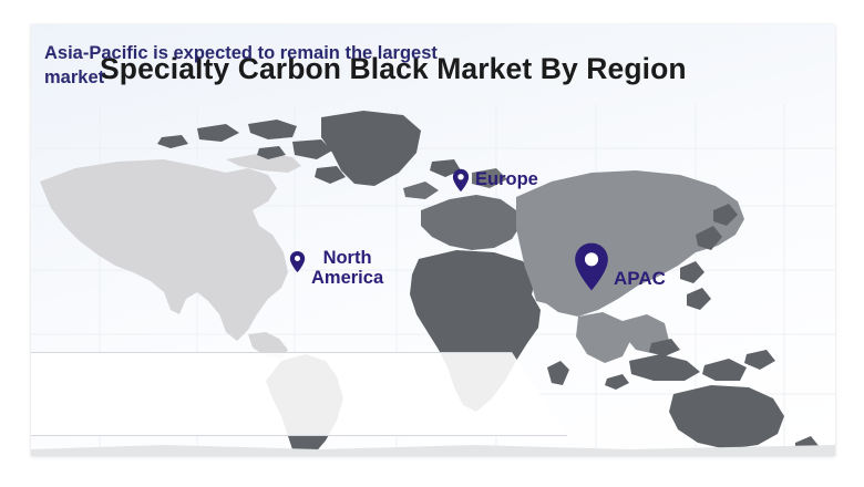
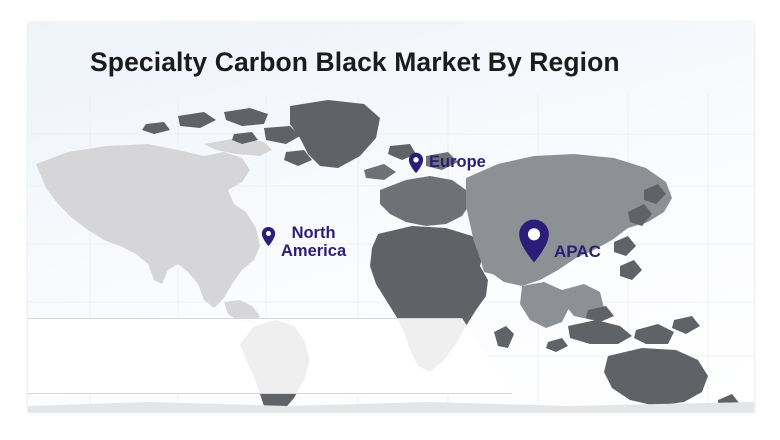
  Specialty Carbon Black Market By Region
  Europe
  North
  America
  APAC
- Asia-Pacific is expected to remain the largest market
